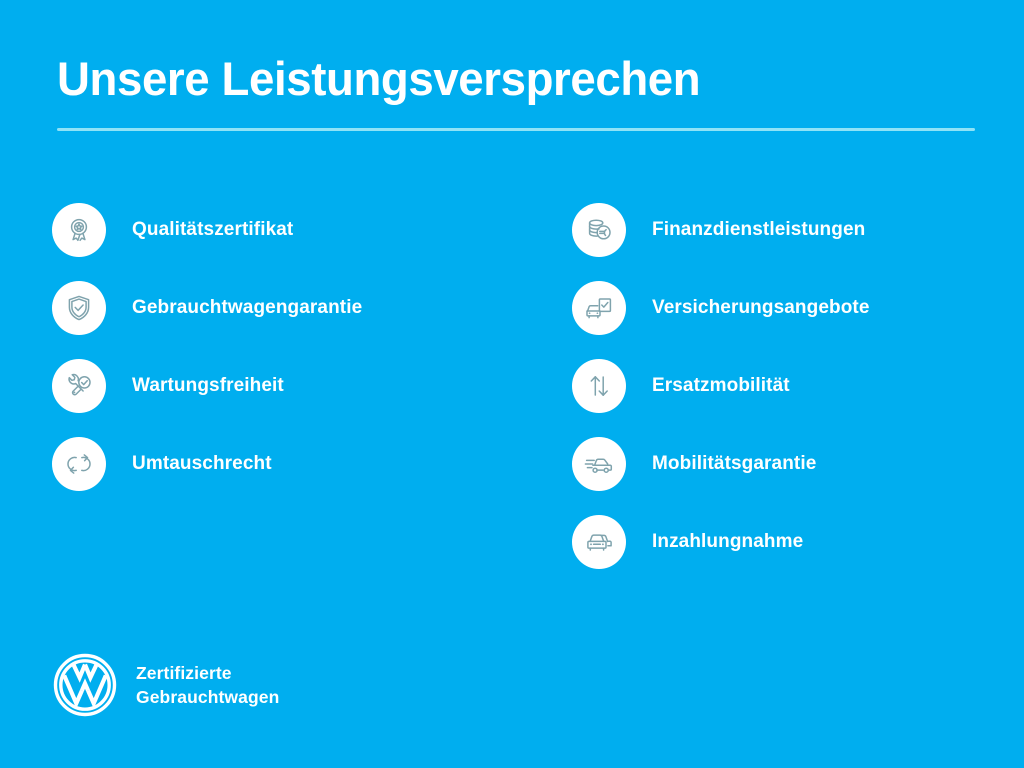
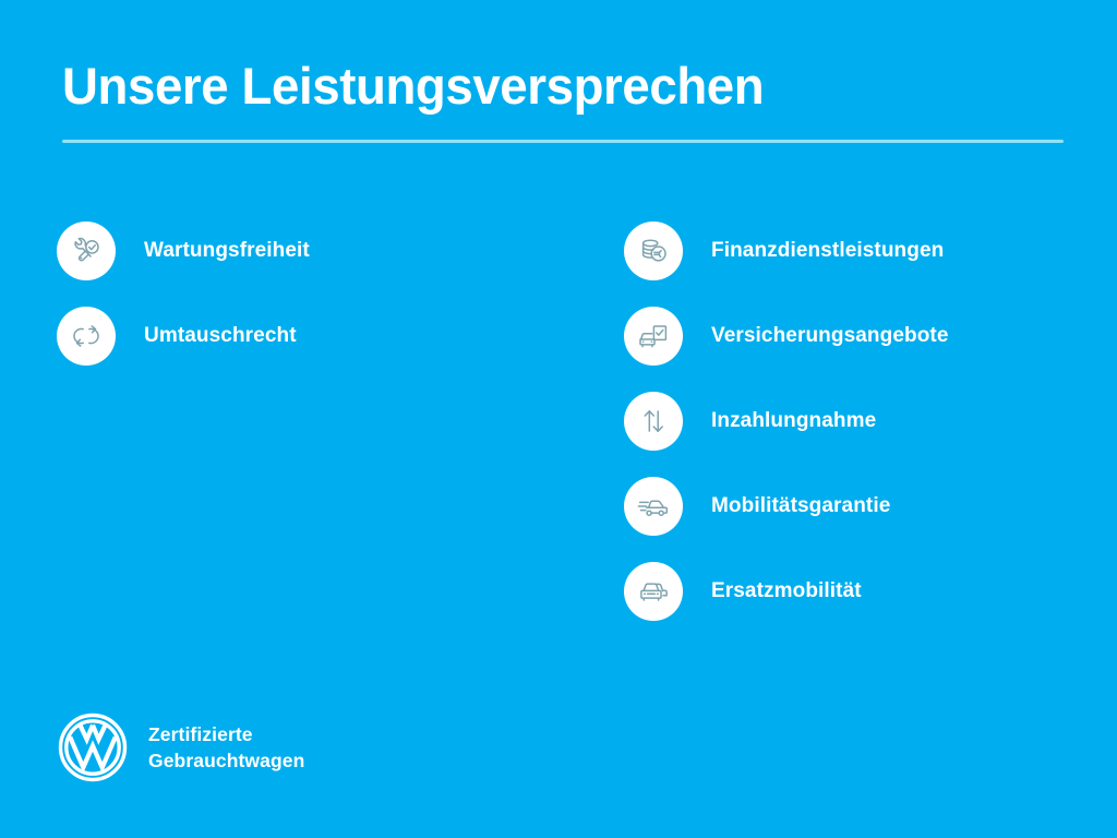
  Unsere Leistungsversprechen
- Qualitätszertifikat
- Gebrauchtwagengarantie
  Wartungsfreiheit
  Umtauschrecht
  Finanzdienstleistungen
  Versicherungsangebote
- Ersatzmobilität
+ Inzahlungnahme
  Mobilitätsgarantie
- Inzahlungnahme
+ Ersatzmobilität
  Zertifizierte
  Gebrauchtwagen
